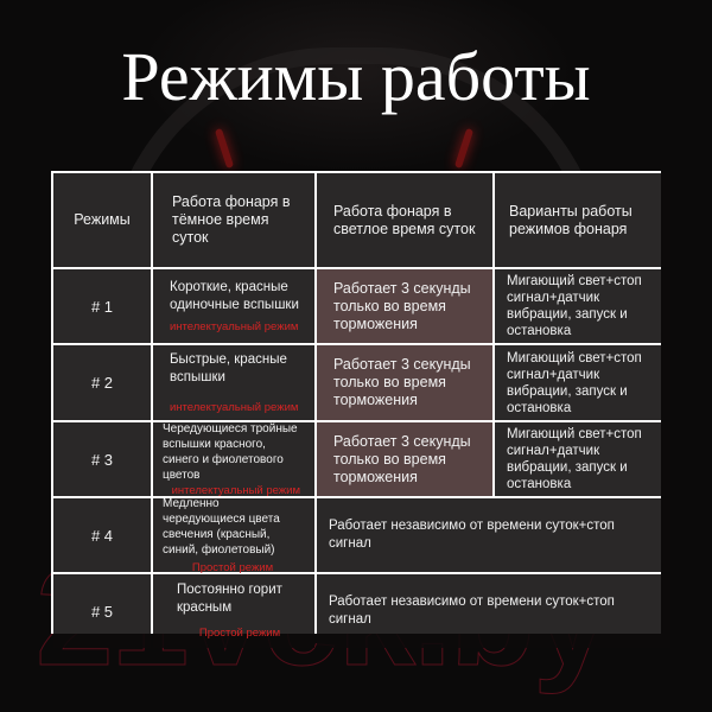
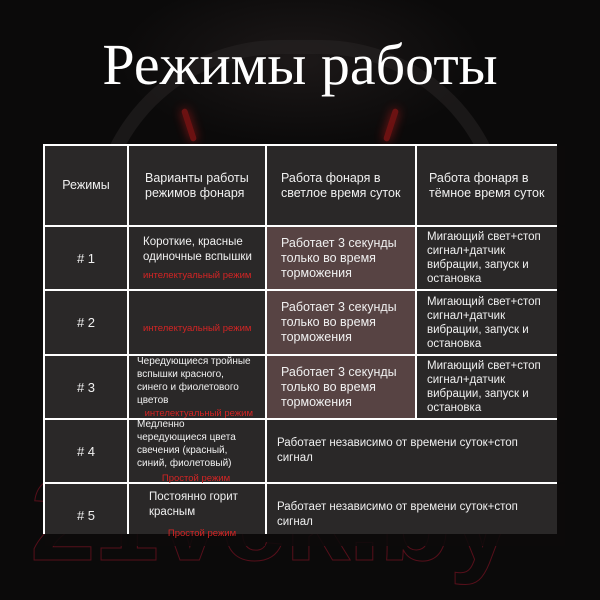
  Режимы работы
  Режимы
- Работа фонаря в тёмное время суток
+ Варианты работы режимов фонаря
  Работа фонаря в светлое время суток
- Варианты работы режимов фонаря
+ Работа фонаря в тёмное время суток
  # 1
  Короткие, красные одиночные вспышки
  интелектуальный режим
  Работает 3 секунды только во время торможения
  Мигающий свет+стоп сигнал+датчик вибрации, запуск и остановка
  # 2
- Быстрые, красные вспышки
  интелектуальный режим
  Работает 3 секунды только во время торможения
  Мигающий свет+стоп сигнал+датчик вибрации, запуск и остановка
  # 3
  Чередующиеся тройные вспышки красного, синего и фиолетового цветов
  интелектуальный режим
  Работает 3 секунды только во время торможения
  Мигающий свет+стоп сигнал+датчик вибрации, запуск и остановка
  # 4
  Медленно чередующиеся цвета свечения (красный, синий, фиолетовый)
  Простой режим
  Работает независимо от времени суток+стоп сигнал
  # 5
  Постоянно горит красным
  Простой режим
  Работает независимо от времени суток+стоп сигнал
